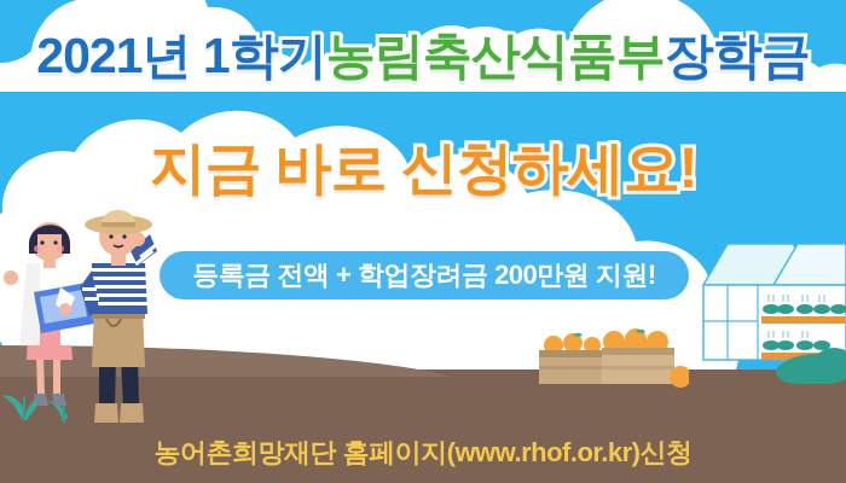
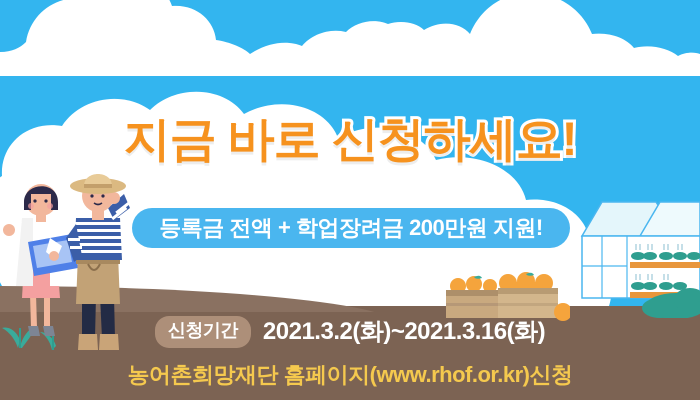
- 2021년 1학기 농림축산식품부 장학금
  지금 바로 신청하세요!
  등록금 전액 + 학업장려금 200만원 지원!
+ 신청기간
+ 2021.3.2(화)~2021.3.16(화)
  농어촌희망재단 홈페이지(www.rhof.or.kr)신청
